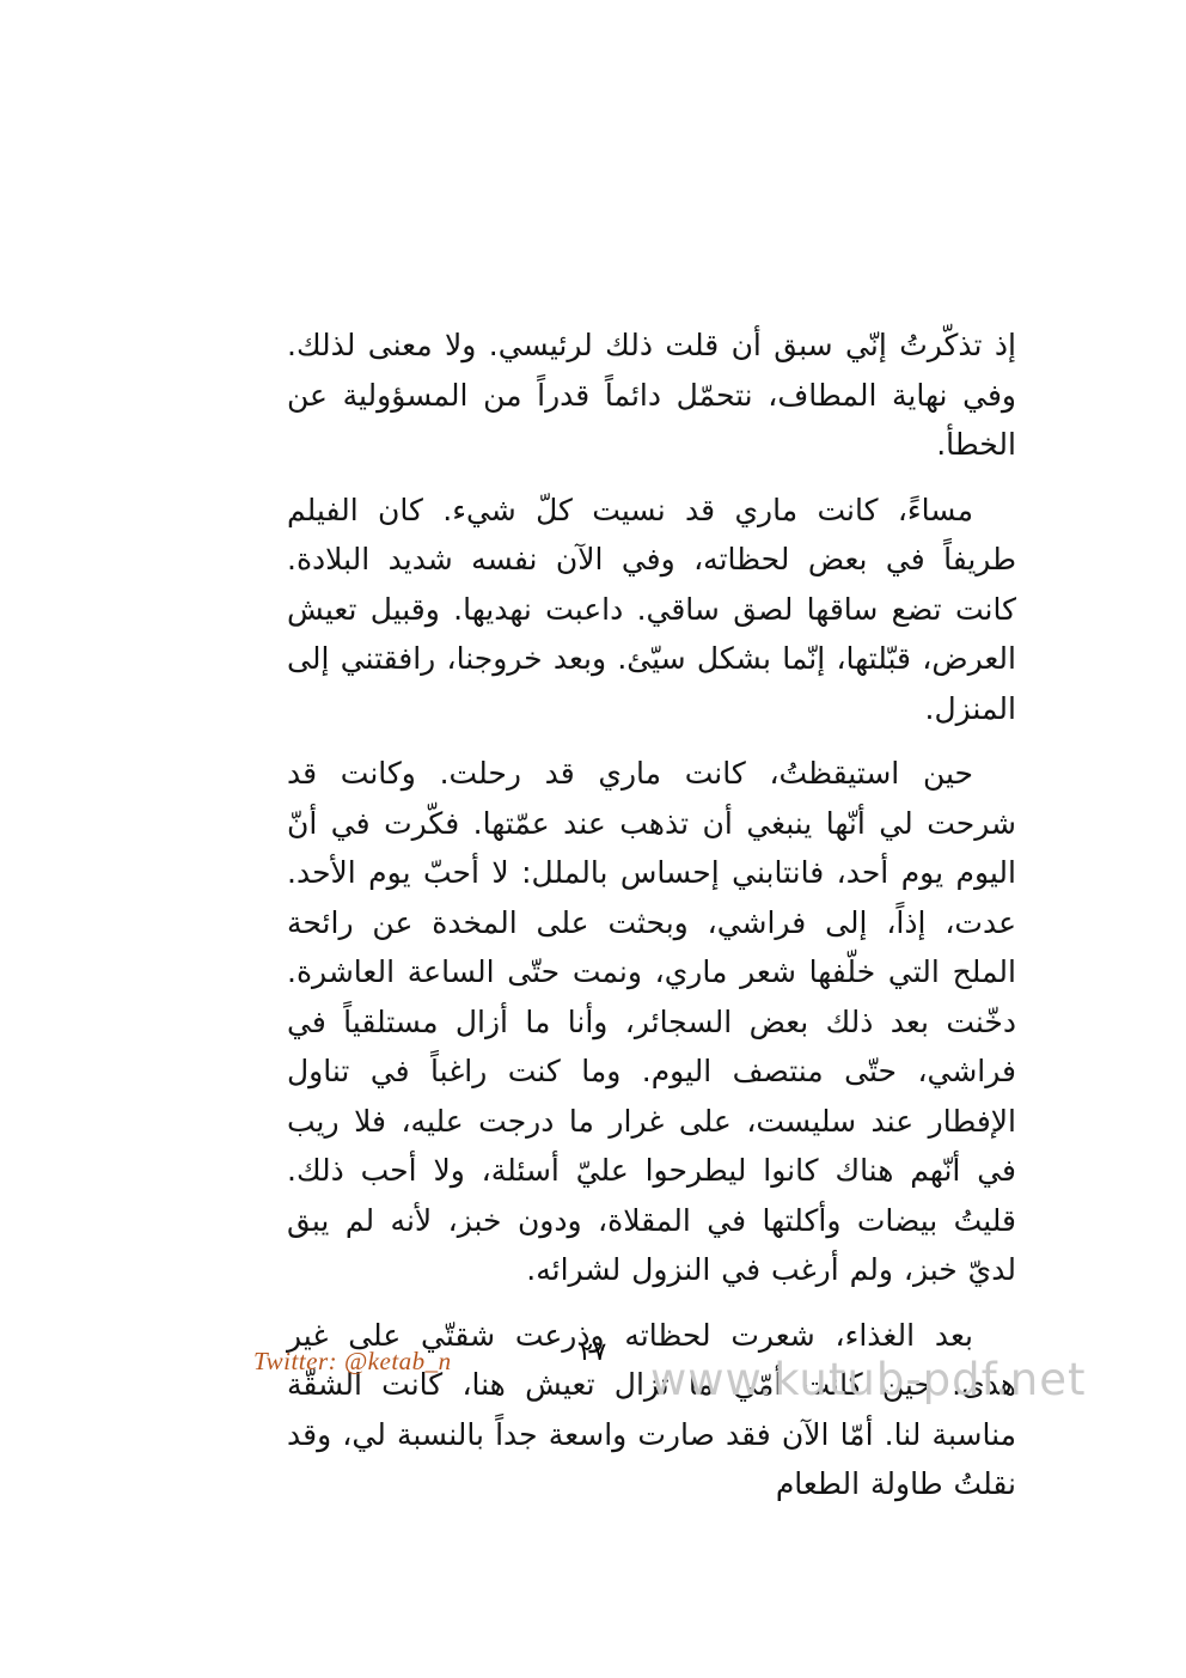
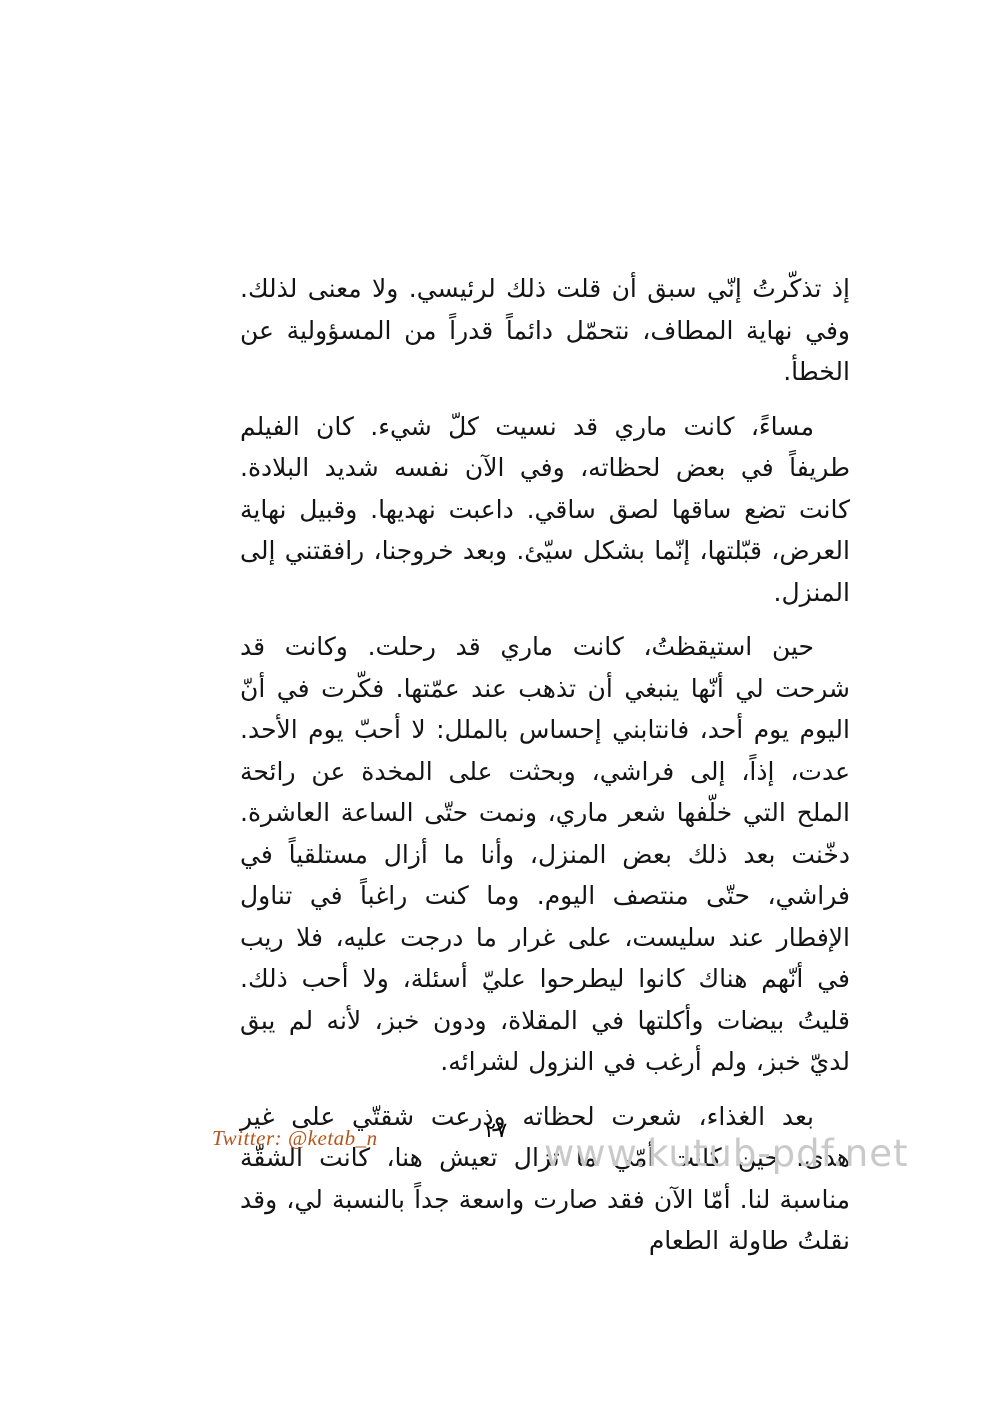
  إذ تذكّرتُ إنّي سبق أن قلت ذلك لرئيسي. ولا معنى لذلك. وفي نهاية المطاف، نتحمّل دائماً قدراً من المسؤولية عن الخطأ.
- مساءً، كانت ماري قد نسيت كلّ شيء. كان الفيلم طريفاً في بعض لحظاته، وفي الآن نفسه شديد البلادة. كانت تضع ساقها لصق ساقي. داعبت نهديها. وقبيل تعيش العرض، قبّلتها، إنّما بشكل سيّئ. وبعد خروجنا، رافقتني إلى المنزل.
+ مساءً، كانت ماري قد نسيت كلّ شيء. كان الفيلم طريفاً في بعض لحظاته، وفي الآن نفسه شديد البلادة. كانت تضع ساقها لصق ساقي. داعبت نهديها. وقبيل نهاية العرض، قبّلتها، إنّما بشكل سيّئ. وبعد خروجنا، رافقتني إلى المنزل.
- حين استيقظتُ، كانت ماري قد رحلت. وكانت قد شرحت لي أنّها ينبغي أن تذهب عند عمّتها. فكّرت في أنّ اليوم يوم أحد، فانتابني إحساس بالملل: لا أحبّ يوم الأحد. عدت، إذاً، إلى فراشي، وبحثت على المخدة عن رائحة الملح التي خلّفها شعر ماري، ونمت حتّى الساعة العاشرة. دخّنت بعد ذلك بعض السجائر، وأنا ما أزال مستلقياً في فراشي، حتّى منتصف اليوم. وما كنت راغباً في تناول الإفطار عند سليست، على غرار ما درجت عليه، فلا ريب في أنّهم هناك كانوا ليطرحوا عليّ أسئلة، ولا أحب ذلك. قليتُ بيضات وأكلتها في المقلاة، ودون خبز، لأنه لم يبق لديّ خبز، ولم أرغب في النزول لشرائه.
+ حين استيقظتُ، كانت ماري قد رحلت. وكانت قد شرحت لي أنّها ينبغي أن تذهب عند عمّتها. فكّرت في أنّ اليوم يوم أحد، فانتابني إحساس بالملل: لا أحبّ يوم الأحد. عدت، إذاً، إلى فراشي، وبحثت على المخدة عن رائحة الملح التي خلّفها شعر ماري، ونمت حتّى الساعة العاشرة. دخّنت بعد ذلك بعض المنزل، وأنا ما أزال مستلقياً في فراشي، حتّى منتصف اليوم. وما كنت راغباً في تناول الإفطار عند سليست، على غرار ما درجت عليه، فلا ريب في أنّهم هناك كانوا ليطرحوا عليّ أسئلة، ولا أحب ذلك. قليتُ بيضات وأكلتها في المقلاة، ودون خبز، لأنه لم يبق لديّ خبز، ولم أرغب في النزول لشرائه.
  بعد الغذاء، شعرت لحظاته وذرعت شقتّي على غير هدى. حين كانت أمّي ما تزال تعيش هنا، كانت الشقّة مناسبة لنا. أمّا الآن فقد صارت واسعة جداً بالنسبة لي، وقد نقلتُ طاولة الطعام
  Twitter: @ketab_n
  ٢٧
  www.kutub-pdf.net
